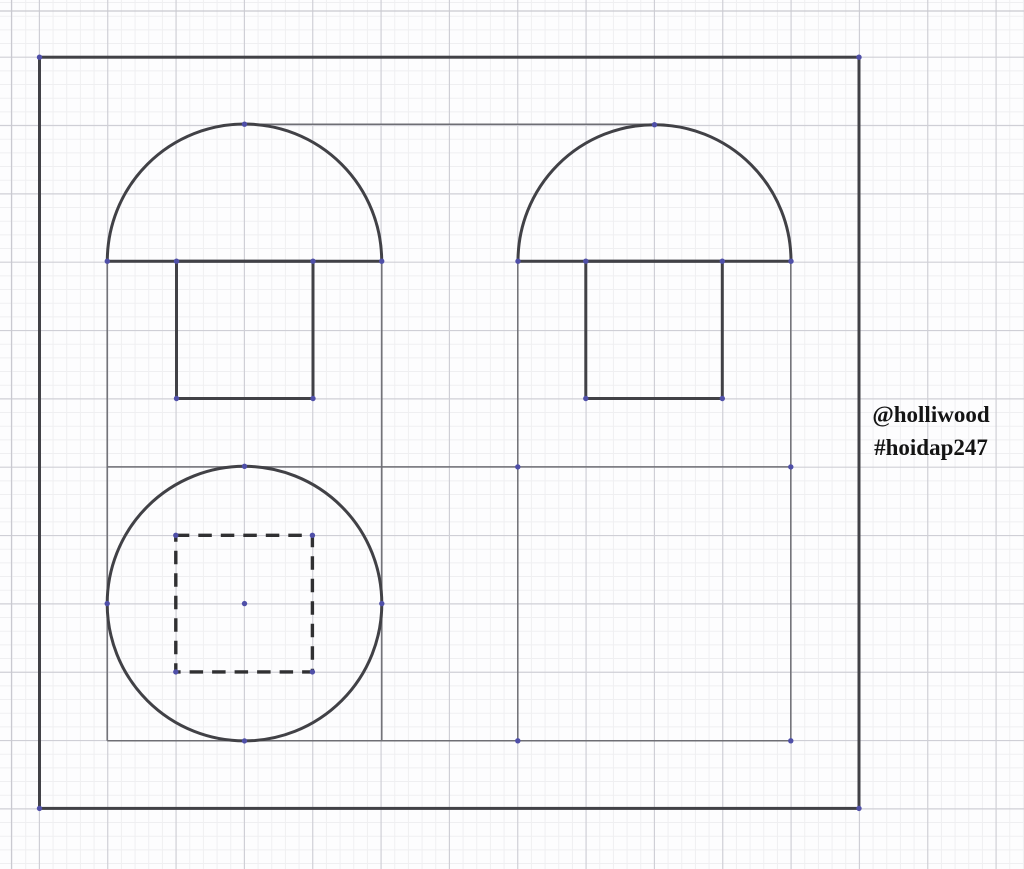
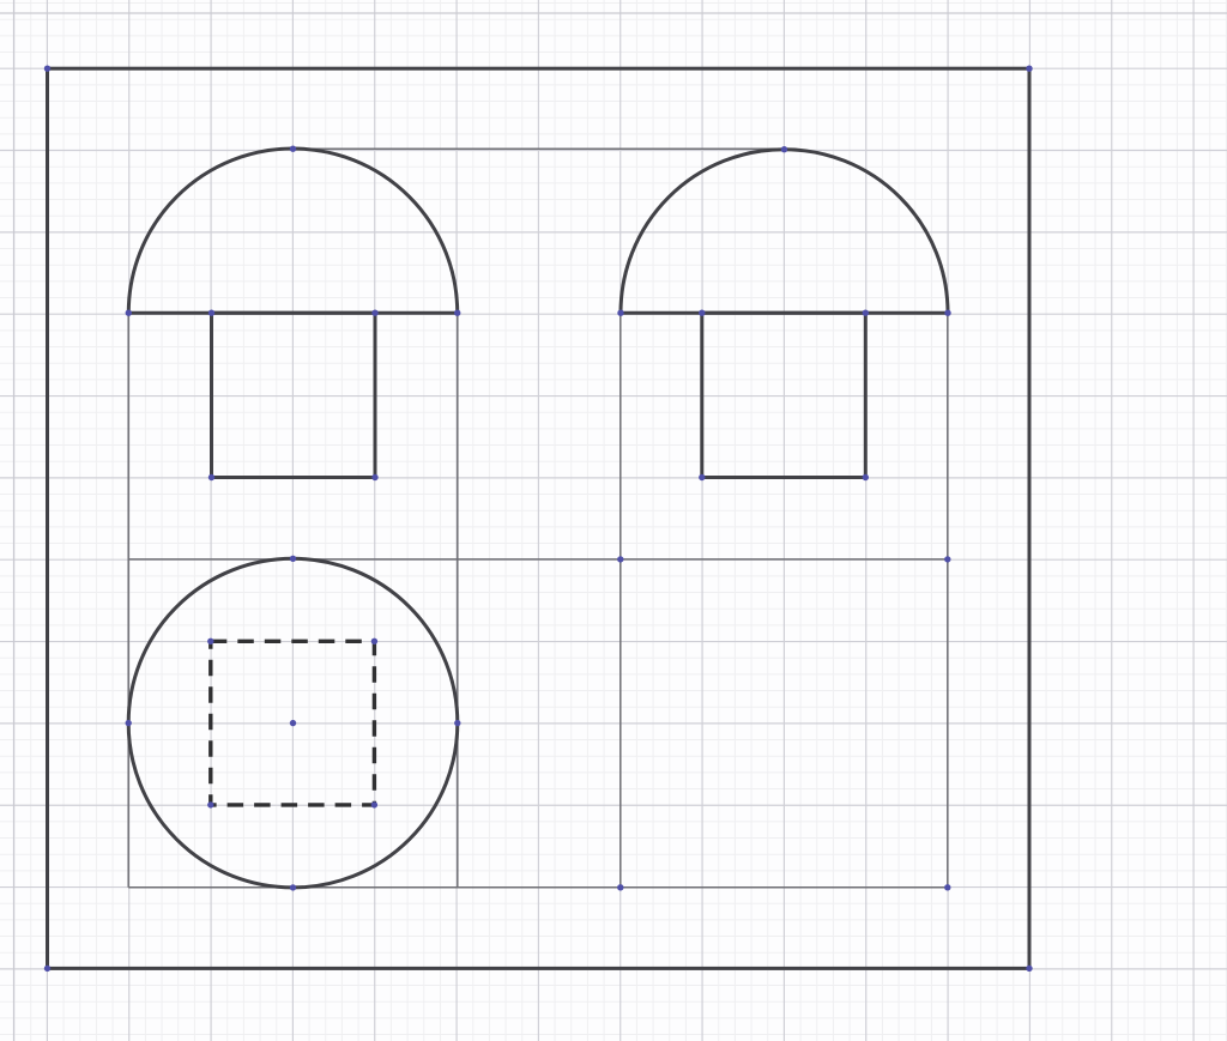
- @holliwood
- #hoidap247
